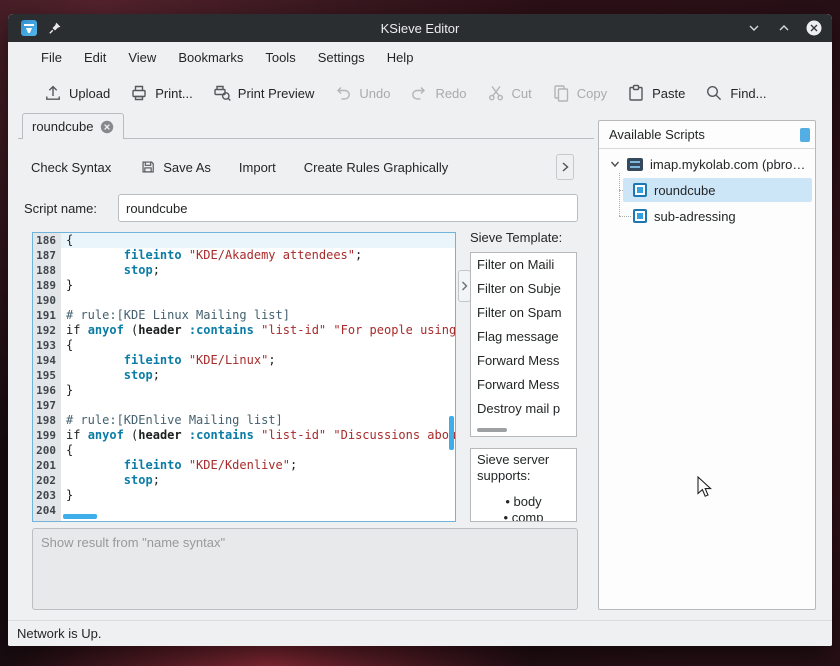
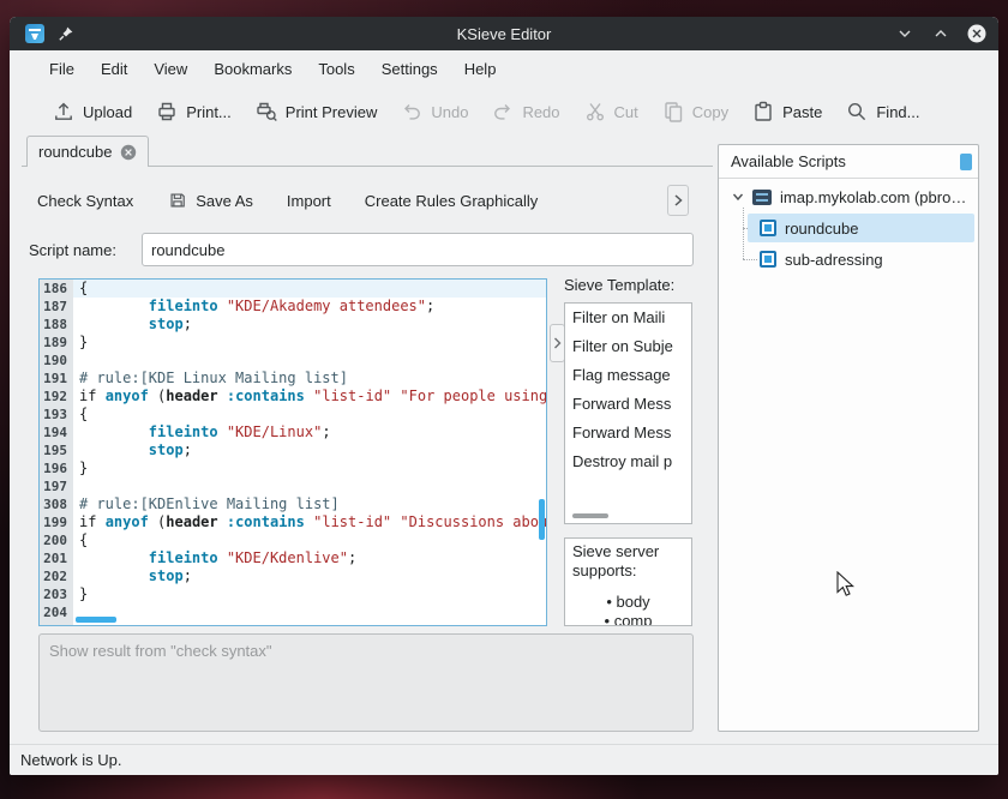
  KSieve Editor
  File
  Edit
  View
  Bookmarks
  Tools
  Settings
  Help
  Upload
  Print...
  Print Preview
  Undo
  Redo
  Cut
  Copy
  Paste
  Find...
  roundcube
  Check Syntax
  Save As
  Import
  Create Rules Graphically
  Script name:
  roundcube
  186
  {
  187
  fileinto "KDE/Akademy attendees";
  188
  stop;
  189
  }
  190
  191
  # rule:[KDE Linux Mailing list]
  192
  if anyof (header :contains "list-id" "For people using
  193
  {
  194
  fileinto "KDE/Linux";
  195
  stop;
  196
  }
  197
- 198
+ 308
  # rule:[KDEnlive Mailing list]
  199
  if anyof (header :contains "list-id" "Discussions abo
  200
  {
  201
  fileinto "KDE/Kdenlive";
  202
  stop;
  203
  }
  204
  Sieve Template:
  Filter on Maili
  Filter on Subje
- Filter on Spam
  Flag message
  Forward Mess
  Forward Mess
  Destroy mail p
  Sieve server supports:
  body
  comp
- Show result from "name syntax"
+ Show result from "check syntax"
  Available Scripts
  imap.mykolab.com (pbro…
  roundcube
  sub-adressing
  Network is Up.
